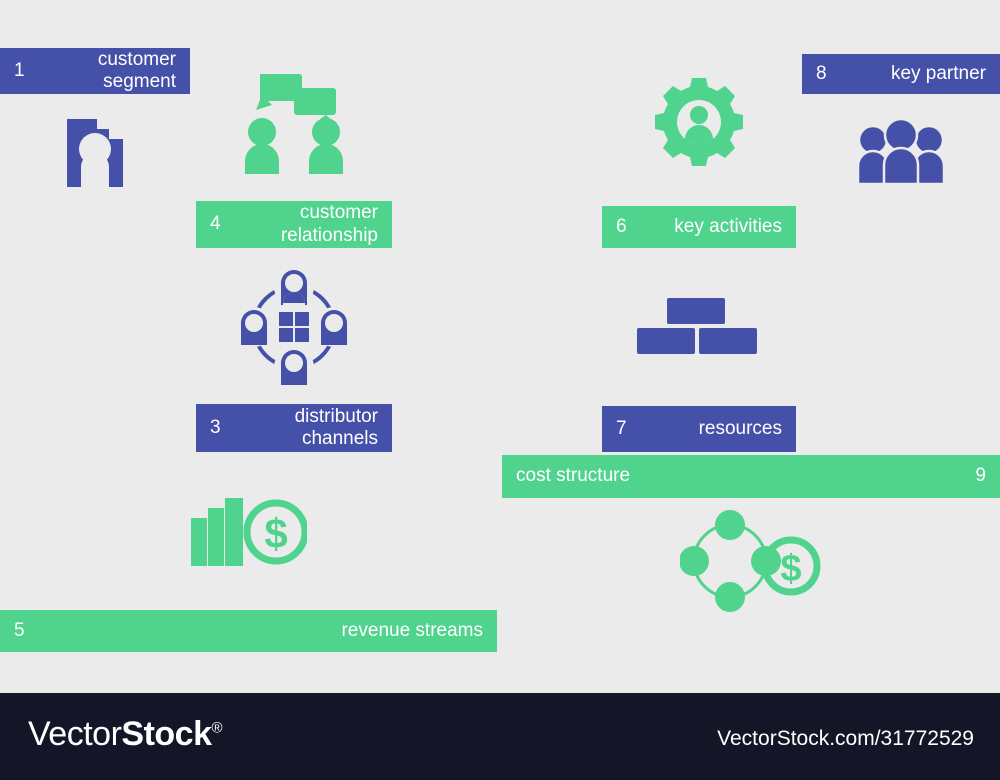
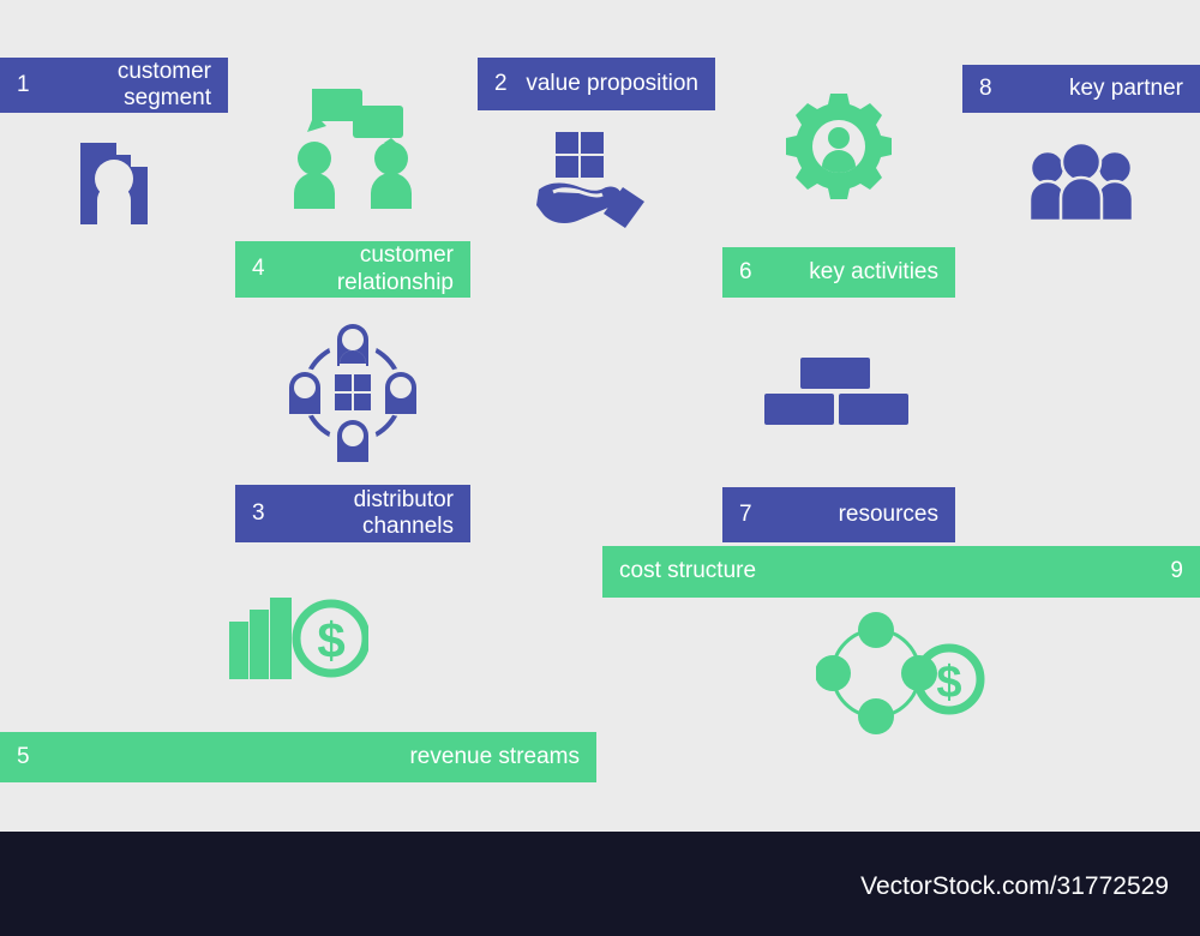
  1
  customer
  segment
  4
  customer
  relationship
  3
  distributor
  channels
+ 2
+ value proposition
  6
  key activities
  7
  resources
  8
  key partner
  $
  5
  revenue streams
  9
  cost structure
  $
- VectorStock®
  VectorStock.com/31772529
